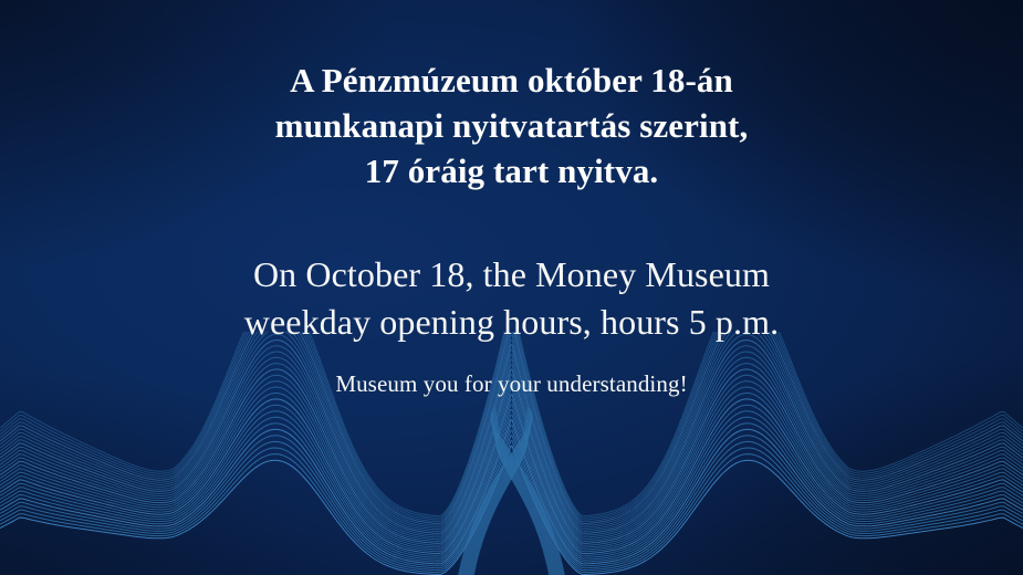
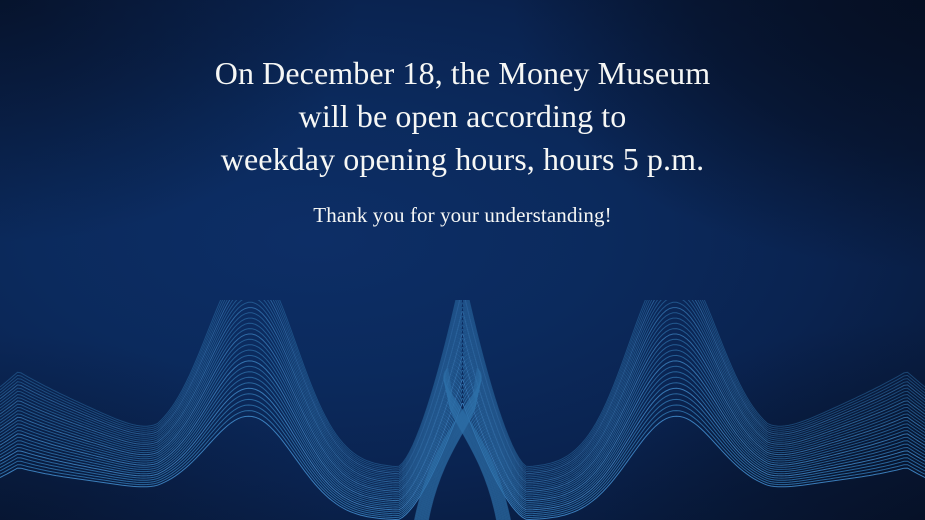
- A Pénzmúzeum október 18-án
- munkanapi nyitvatartás szerint,
- 17 óráig tart nyitva.
- On October 18, the Money Museum
+ On December 18, the Money Museum
+ will be open according to
  weekday opening hours, hours 5 p.m.
- Museum you for your understanding!
+ Thank you for your understanding!
